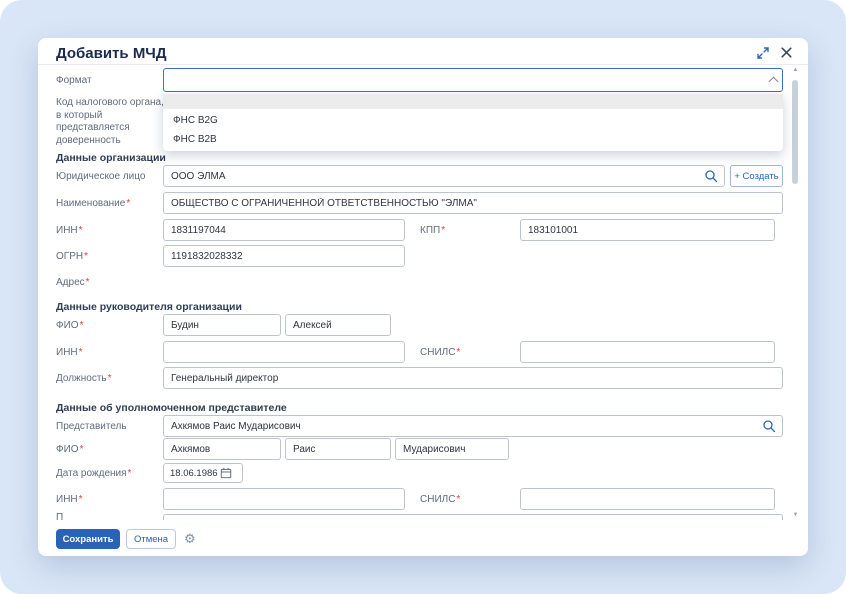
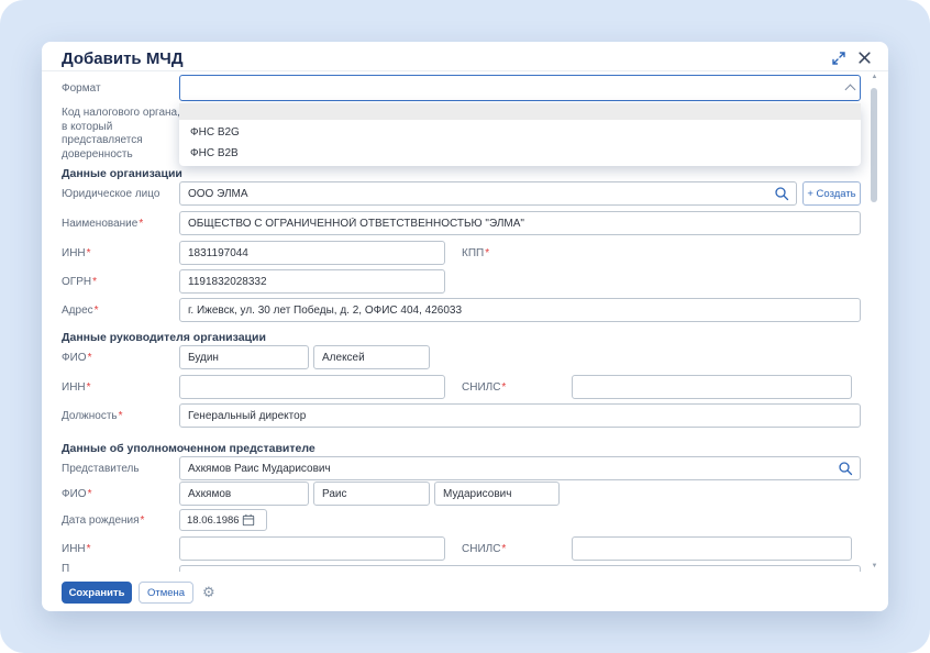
  Добавить МЧД
  Формат
  Код налогового органа в который представляется доверенность
  ФНС B2G
  ФНС B2B
  Данные организации
  Юридическое лицо
  ООО ЭЛМА
  + Создать
  Наименование*
  ОБЩЕСТВО С ОГРАНИЧЕННОЙ ОТВЕТСТВЕННОСТЬЮ "ЭЛМА"
  ИНН*
  1831197044
  КПП*
- 183101001
  ОГРН*
  1191832028332
  Адрес*
+ г. Ижевск, ул. 30 лет Победы, д. 2, ОФИС 404, 426033
  Данные руководителя организации
  ФИО*
  Будин
  Алексей
  ИНН*
  СНИЛС*
  Должность*
  Генеральный директор
  Данные об уполномоченном представителе
  Представитель
  Ахкямов Раис Мударисович
  ФИО*
  Ахкямов
  Раис
  Мударисович
  Дата рождения*
  18.06.1986
  ИНН*
  СНИЛС*
  П
  Сохранить
  Отмена
  ⚙
